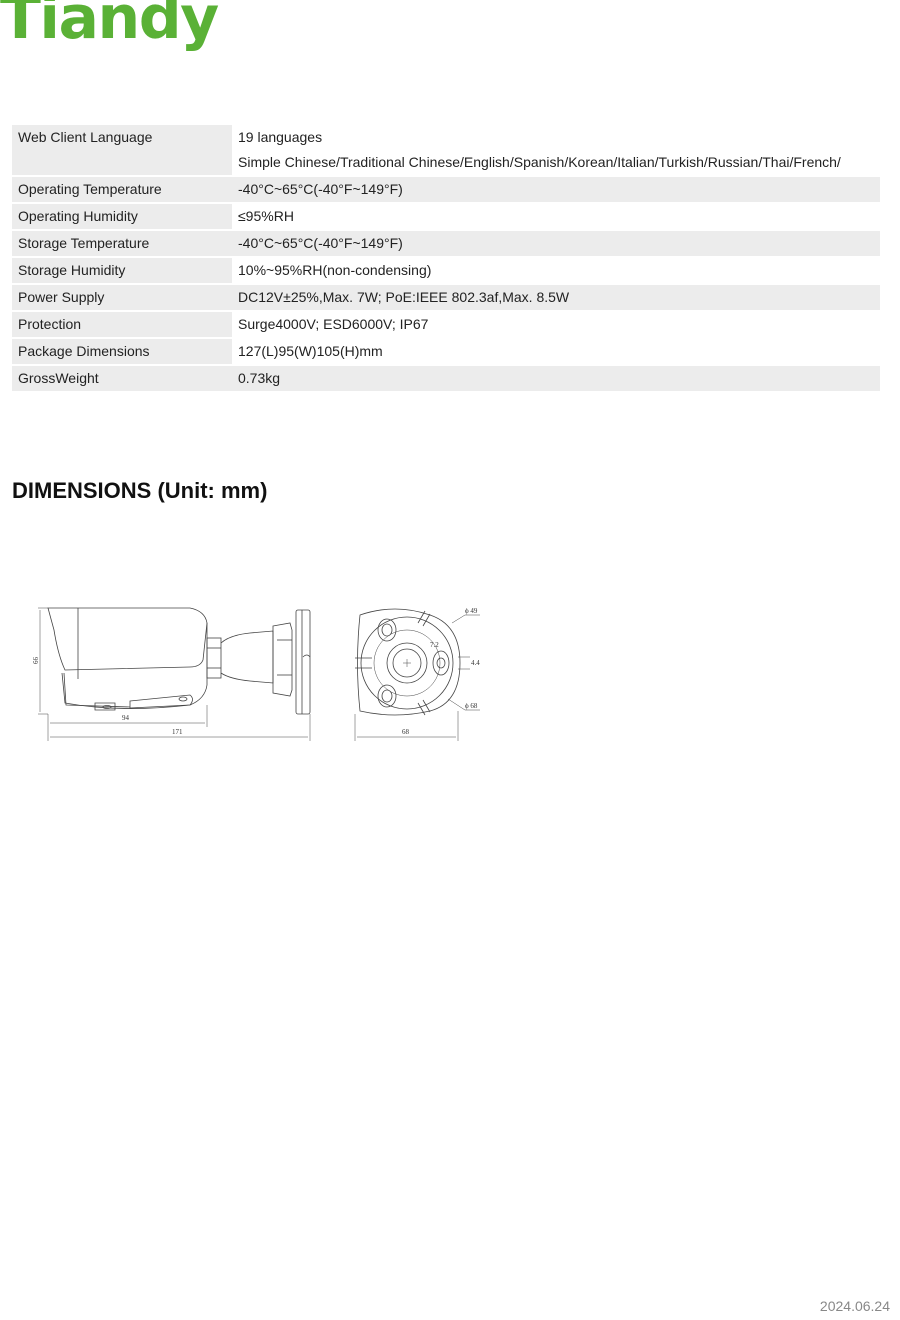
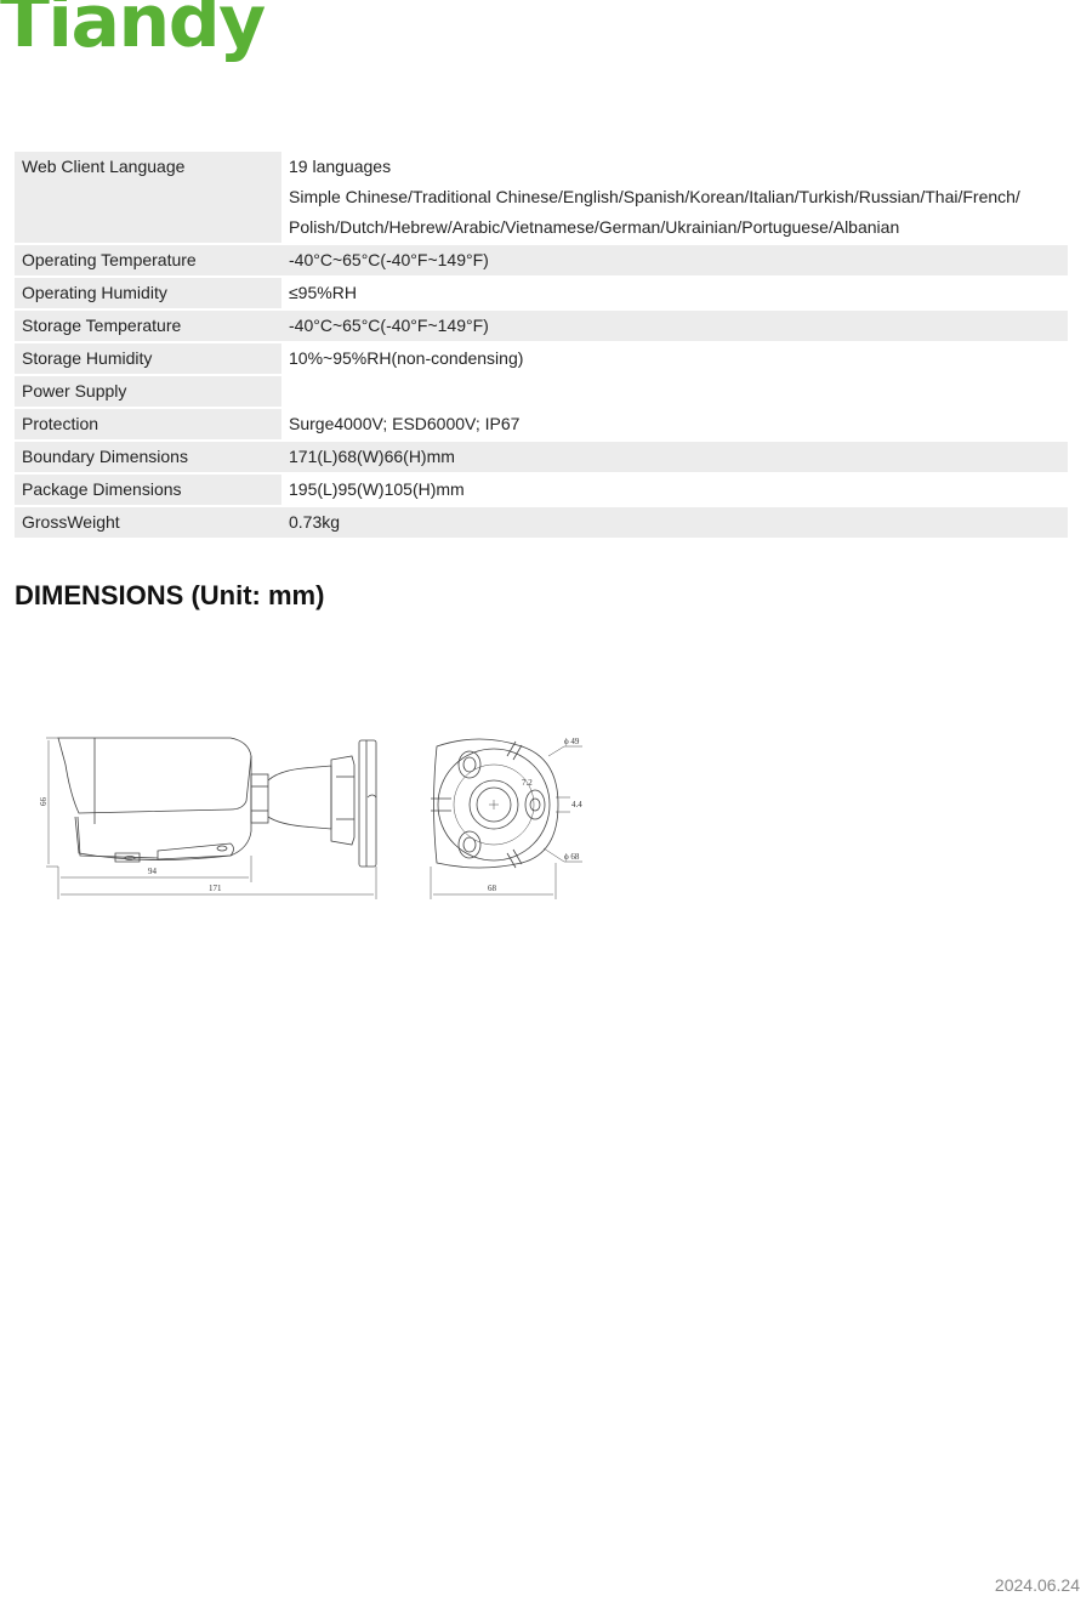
  Tiandy
  Web Client Language
  19 languages
  Simple Chinese/Traditional Chinese/English/Spanish/Korean/Italian/Turkish/Russian/Thai/French/
+ Polish/Dutch/Hebrew/Arabic/Vietnamese/German/Ukrainian/Portuguese/Albanian
  Operating Temperature
  -40°C~65°C(-40°F~149°F)
  Operating Humidity
  ≤95%RH
  Storage Temperature
  -40°C~65°C(-40°F~149°F)
  Storage Humidity
  10%~95%RH(non-condensing)
  Power Supply
- DC12V±25%,Max. 7W; PoE:IEEE 802.3af,Max. 8.5W
  Protection
  Surge4000V; ESD6000V; IP67
+ Boundary Dimensions
+ 171(L)68(W)66(H)mm
  Package Dimensions
- 127(L)95(W)105(H)mm
+ 195(L)95(W)105(H)mm
  GrossWeight
  0.73kg
  DIMENSIONS (Unit: mm)
  94
  171
  68
  ϕ 49
  ϕ 68
  7.2
  4.4
  2024.06.24
